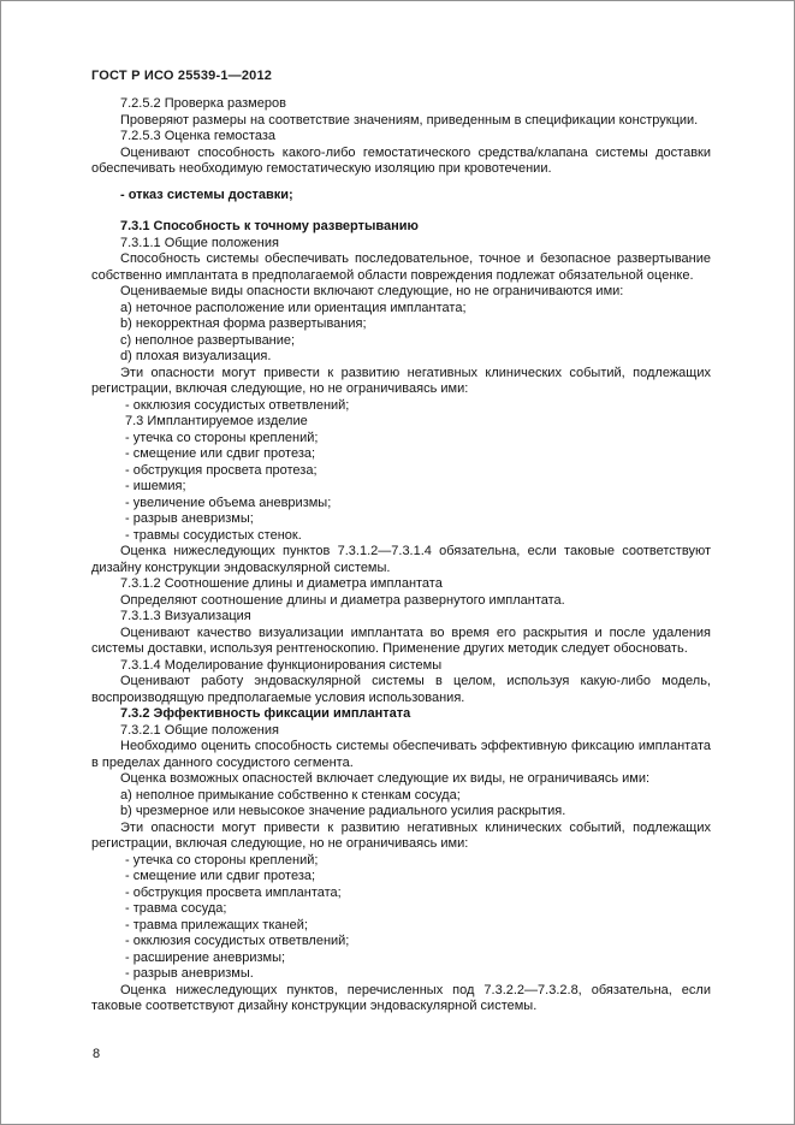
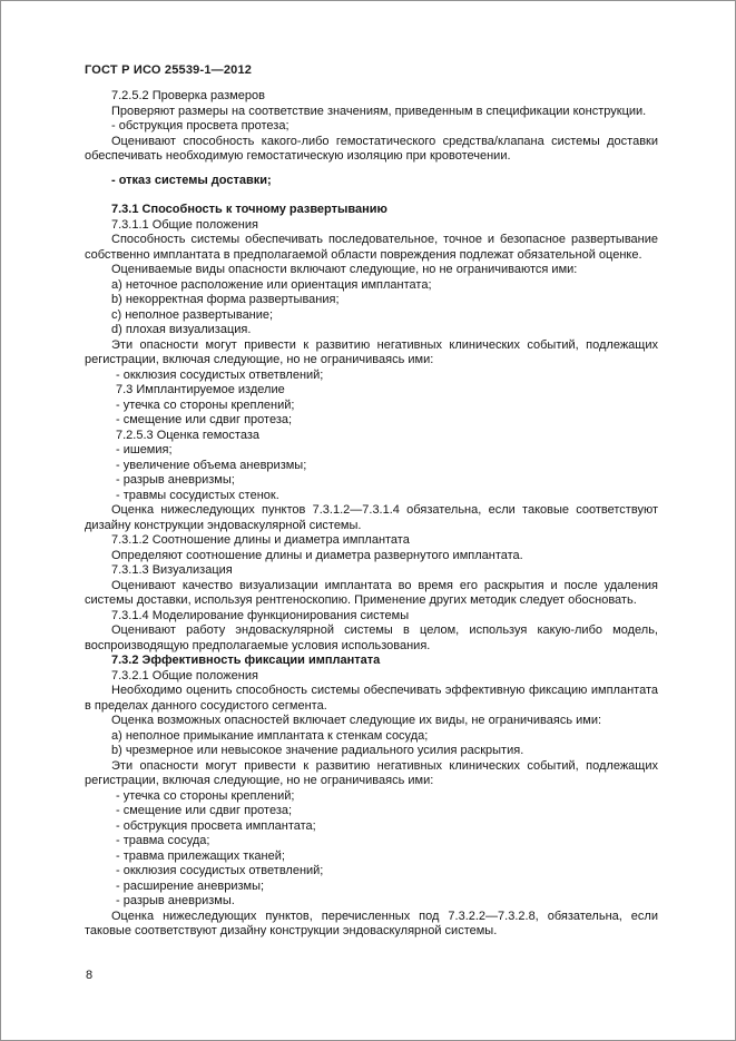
  ГОСТ Р ИСО 25539-1—2012
  7.2.5.2 Проверка размеров
  Проверяют размеры на соответствие значениям, приведенным в спецификации конструкции.
- 7.2.5.3 Оценка гемостаза
+ - обструкция просвета протеза;
  Оценивают способность какого-либо гемостатического средства/клапана системы доставки обеспечивать необходимую гемостатическую изоляцию при кровотечении.
  - отказ системы доставки;
  7.3.1 Способность к точному развертыванию
  7.3.1.1 Общие положения
  Способность системы обеспечивать последовательное, точное и безопасное развертывание собственно имплантата в предполагаемой области повреждения подлежат обязательной оценке.
  Оцениваемые виды опасности включают следующие, но не ограничиваются ими:
  a) неточное расположение или ориентация имплантата;
  b) некорректная форма развертывания;
  c) неполное развертывание;
  d) плохая визуализация.
  Эти опасности могут привести к развитию негативных клинических событий, подлежащих регистрации, включая следующие, но не ограничиваясь ими:
  - окклюзия сосудистых ответвлений;
  7.3 Имплантируемое изделие
  - утечка со стороны креплений;
  - смещение или сдвиг протеза;
- - обструкция просвета протеза;
+ 7.2.5.3 Оценка гемостаза
  - ишемия;
  - увеличение объема аневризмы;
  - разрыв аневризмы;
  - травмы сосудистых стенок.
  Оценка нижеследующих пунктов 7.3.1.2—7.3.1.4 обязательна, если таковые соответствуют дизайну конструкции эндоваскулярной системы.
  7.3.1.2 Соотношение длины и диаметра имплантата
  Определяют соотношение длины и диаметра развернутого имплантата.
  7.3.1.3 Визуализация
  Оценивают качество визуализации имплантата во время его раскрытия и после удаления системы доставки, используя рентгеноскопию. Применение других методик следует обосновать.
  7.3.1.4 Моделирование функционирования системы
  Оценивают работу эндоваскулярной системы в целом, используя какую-либо модель, воспроизводящую предполагаемые условия использования.
  7.3.2 Эффективность фиксации имплантата
  7.3.2.1 Общие положения
  Необходимо оценить способность системы обеспечивать эффективную фиксацию имплантата в пределах данного сосудистого сегмента.
  Оценка возможных опасностей включает следующие их виды, не ограничиваясь ими:
- a) неполное примыкание собственно к стенкам сосуда;
+ a) неполное примыкание имплантата к стенкам сосуда;
  b) чрезмерное или невысокое значение радиального усилия раскрытия.
  Эти опасности могут привести к развитию негативных клинических событий, подлежащих регистрации, включая следующие, но не ограничиваясь ими:
  - утечка со стороны креплений;
  - смещение или сдвиг протеза;
  - обструкция просвета имплантата;
  - травма сосуда;
  - травма прилежащих тканей;
  - окклюзия сосудистых ответвлений;
  - расширение аневризмы;
  - разрыв аневризмы.
  Оценка нижеследующих пунктов, перечисленных под 7.3.2.2—7.3.2.8, обязательна, если таковые соответствуют дизайну конструкции эндоваскулярной системы.
  8
